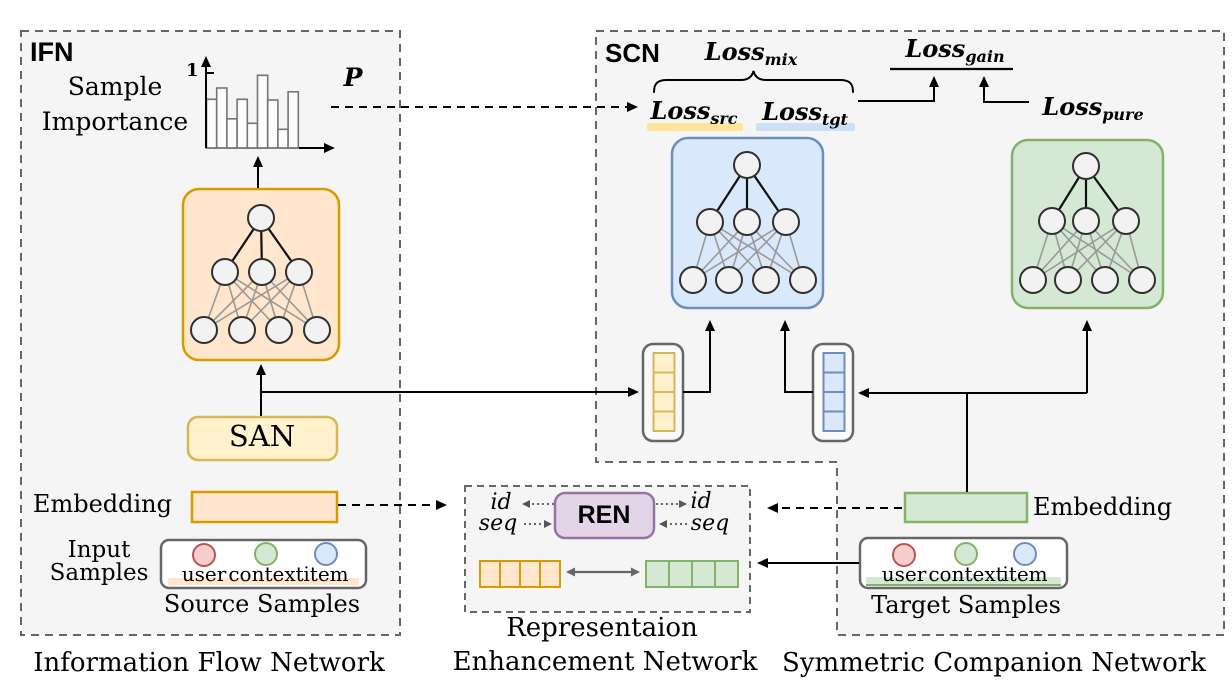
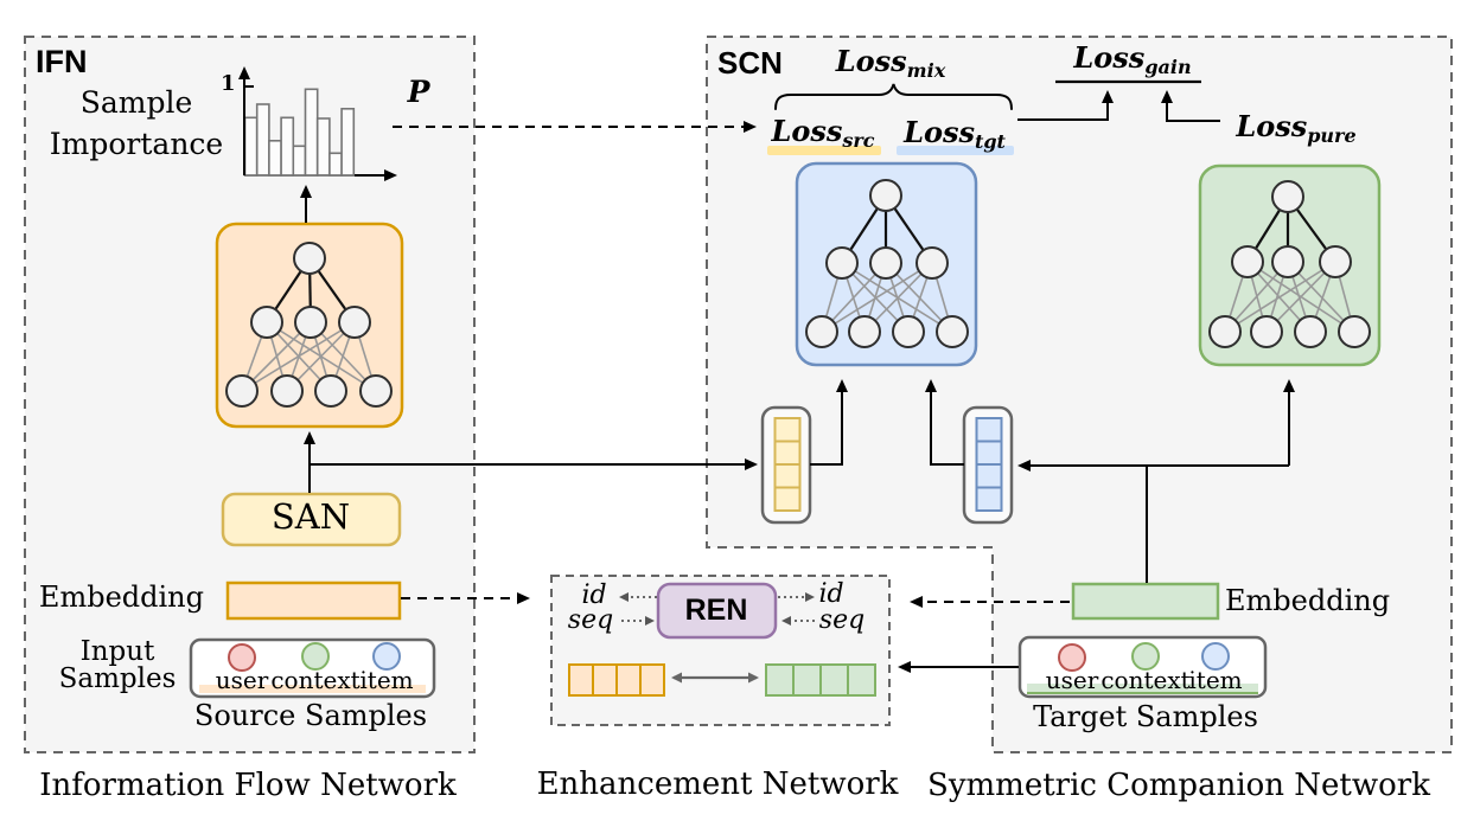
  IFN
  Sample
  Importance
  1
  P
  SAN
  Embedding
  Input
  Samples
  user
  context
  item
  Source Samples
  Information Flow Network
  SCN
  Lossmix
  Losssrc
  Losstgt
  Lossgain
  Losspure
  Embedding
  user
  context
  item
  Target Samples
  Symmetric Companion Network
  REN
  id
  seq
  id
  seq
- Representaion
  Enhancement Network
